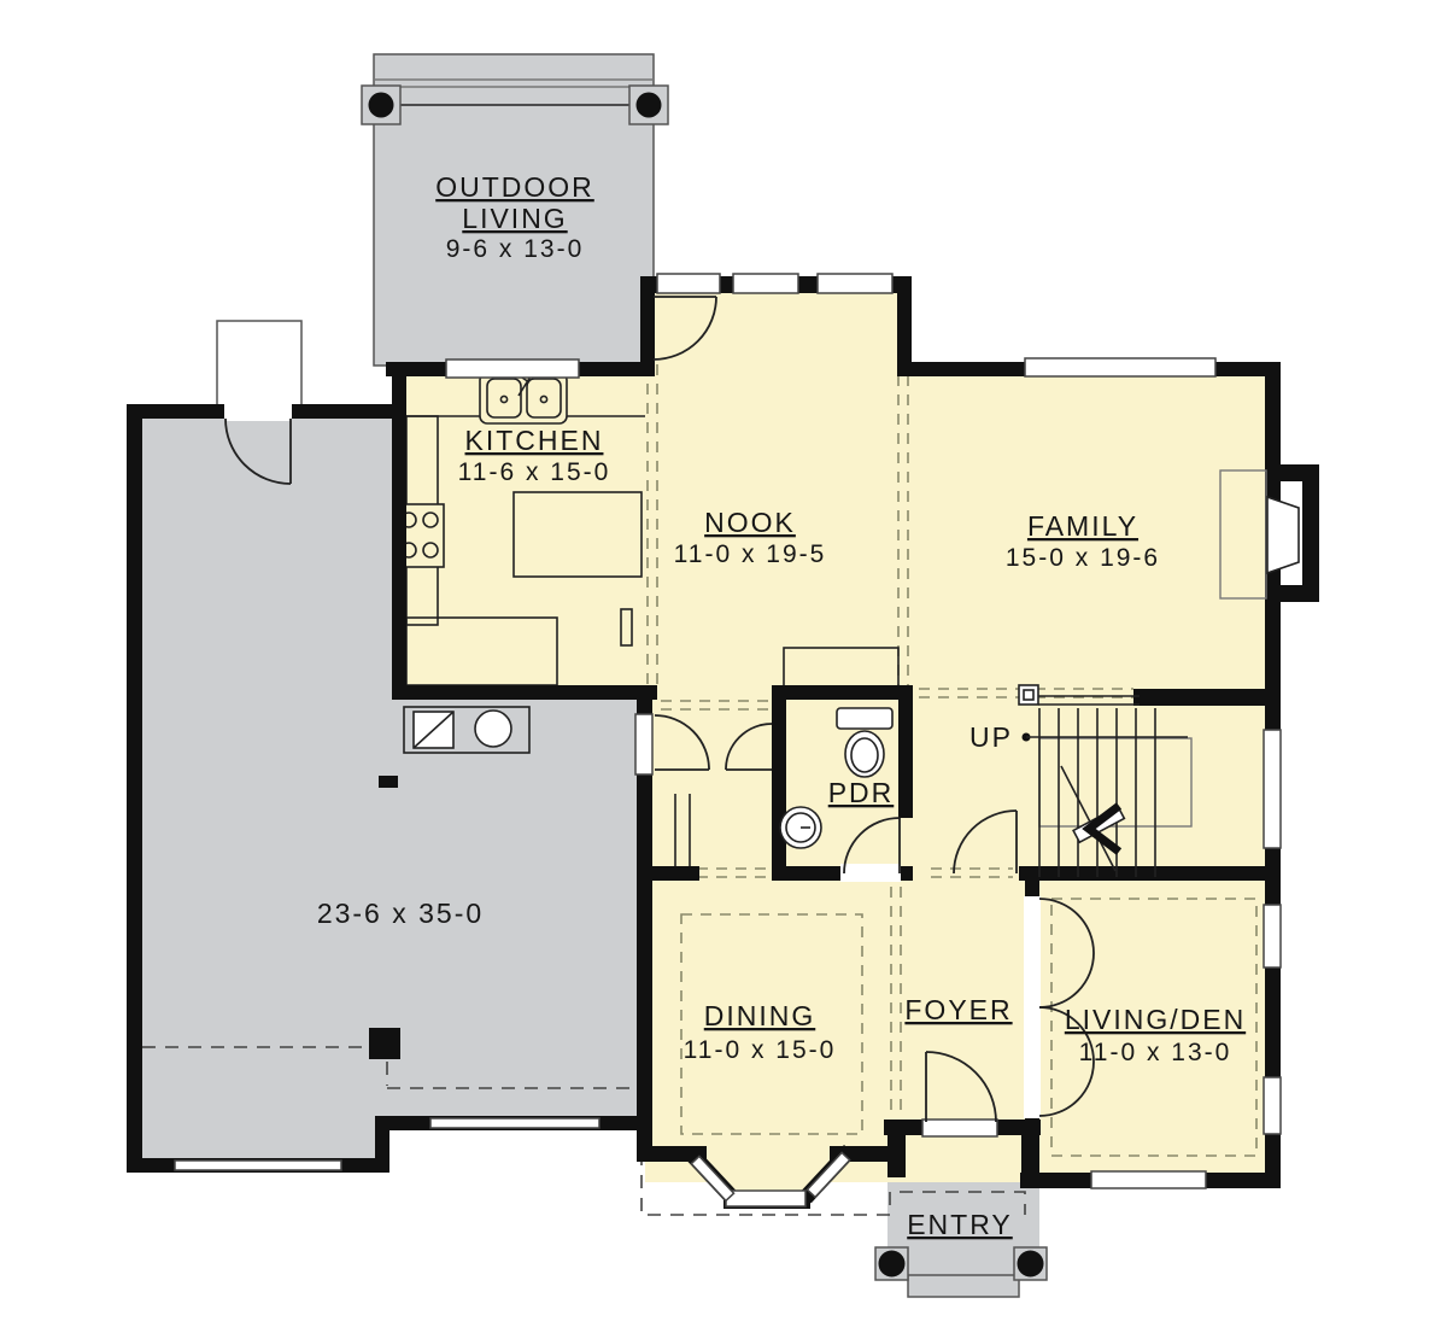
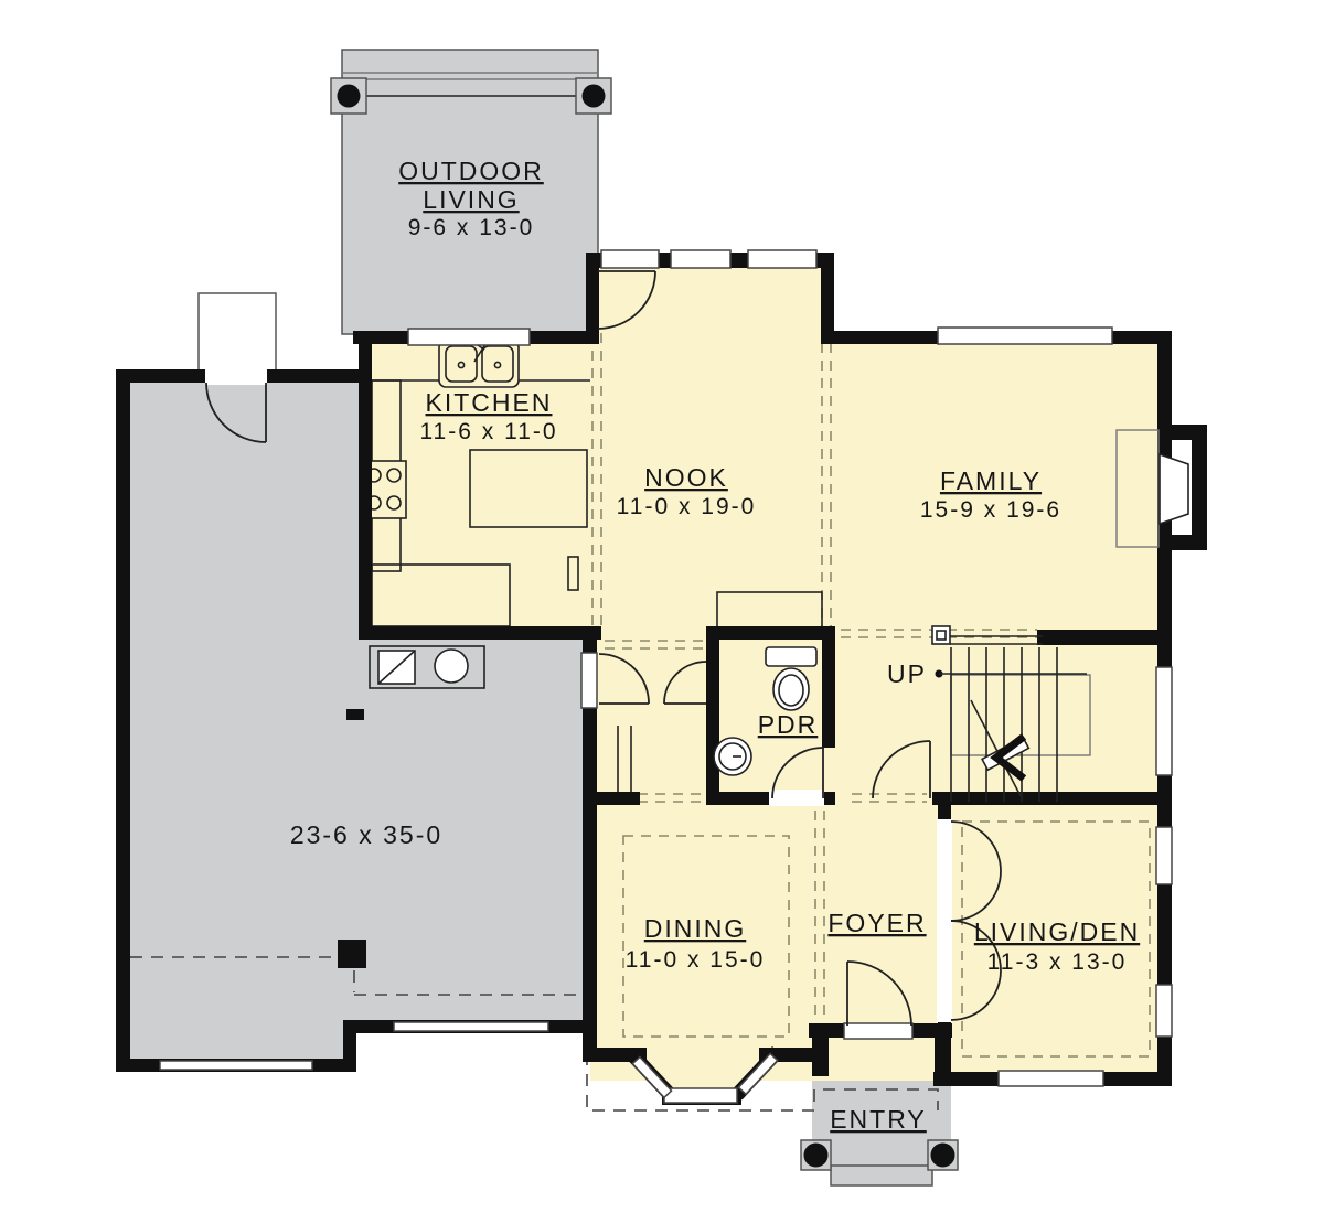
  OUTDOOR
  LIVING
  9-6 x 13-0
  KITCHEN
- 11-6 x 15-0
+ 11-6 x 11-0
  NOOK
- 11-0 x 19-5
+ 11-0 x 19-0
  FAMILY
- 15-0 x 19-6
+ 15-9 x 19-6
  23-6 x 35-0
  PDR
  UP
  DINING
  11-0 x 15-0
  FOYER
  LIVING/DEN
- 11-0 x 13-0
+ 11-3 x 13-0
  ENTRY
